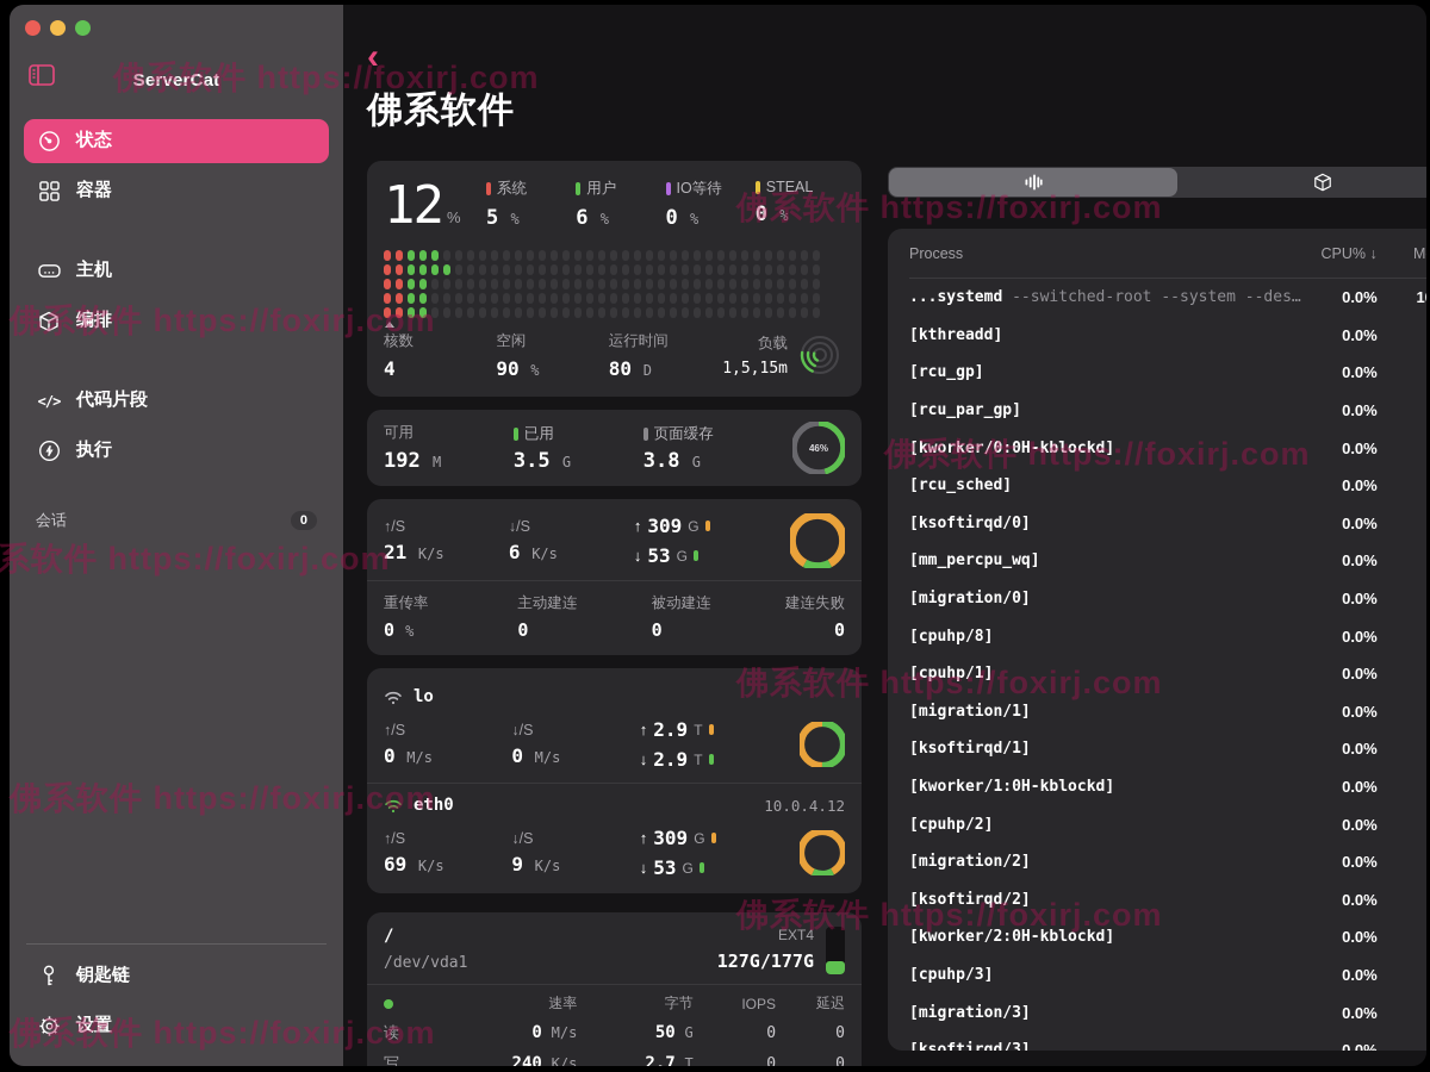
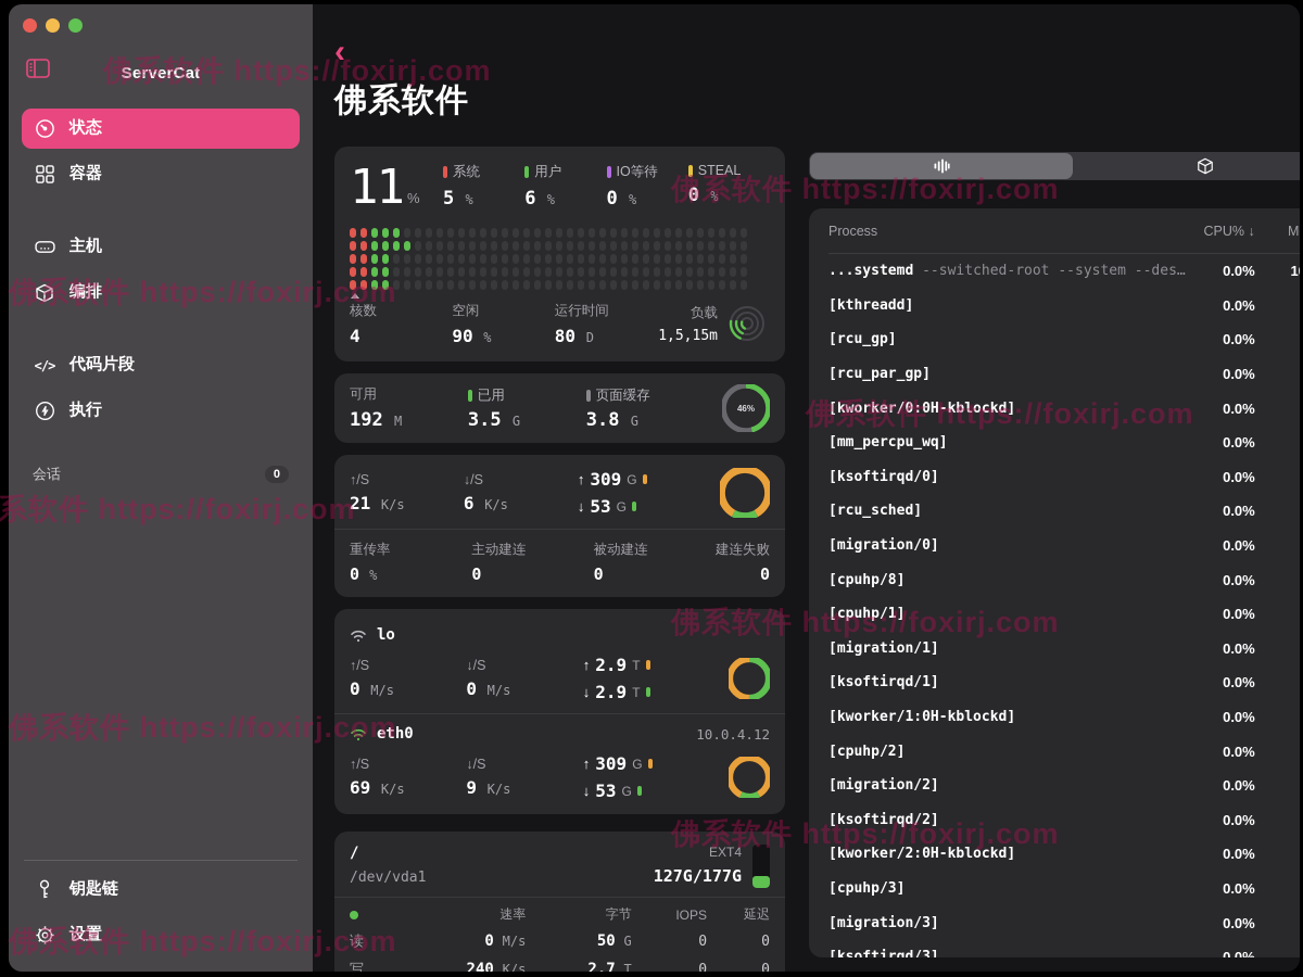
  ServerCat
  状态
  容器
  主机
  编排
  </>
  代码片段
  执行
  会话
  0
  钥匙链
  设置
  ‹
  佛系软件
- 12
+ 11
  %
  系统
  5 %
  用户
  6 %
  IO等待
  0 %
  STEAL
  0 %
  核数
  4
  空闲
  90 %
  运行时间
  80 D
  负载
  1,5,15m
  可用
  192 M
  已用
  3.5 G
  页面缓存
  3.8 G
  ↑/S
  21 K/s
  ↓/S
  6 K/s
  ↑
  309
  G
  ↓
  53
  G
  重传率
  0 %
  主动建连
  0
  被动建连
  0
  建连失败
  0
  lo
  ↑/S
  0 M/s
  ↓/S
  0 M/s
  ↑
  2.9
  T
  ↓
  2.9
  T
  eth0
  10.0.4.12
  ↑/S
  69 K/s
  ↓/S
  9 K/s
  ↑
  309
  G
  ↓
  53
  G
  /
  /dev/vda1
  EXT4
  127G/177G
  	速率	字节	IOPS	延迟
  读	0 M/s	50 G	0	0
  写	240 K/s	2.7 T	0	0
  Process
  CPU% ↓
  ...systemd --switched-root --system --des…
  0.0%
  [kthreadd]
  0.0%
  [rcu_gp]
  0.0%
  [rcu_par_gp]
  0.0%
  [kworker/0:0H-kblockd]
  0.0%
- [rcu_sched]
+ [mm_percpu_wq]
  0.0%
  [ksoftirqd/0]
  0.0%
- [mm_percpu_wq]
+ [rcu_sched]
  0.0%
  [migration/0]
  0.0%
  [cpuhp/8]
  0.0%
  [cpuhp/1]
  0.0%
  [migration/1]
  0.0%
  [ksoftirqd/1]
  0.0%
  [kworker/1:0H-kblockd]
  0.0%
  [cpuhp/2]
  0.0%
  [migration/2]
  0.0%
  [ksoftirqd/2]
  0.0%
  [kworker/2:0H-kblockd]
  0.0%
  [cpuhp/3]
  0.0%
  [migration/3]
  0.0%
  [ksoftirqd/3]
  0.0%
  佛系软件 https://foxirj.com
  佛系软件 https://foxirj.com
  佛系软件 https://foxirj.com
  佛系软件 https://foxirj.com
  系软件 https://foxirj.com
  佛系软件 https://foxirj.com
  佛系软件 https://foxirj.com
  佛系软件 https://foxirj.com
  佛系软件 https://foxirj.com
